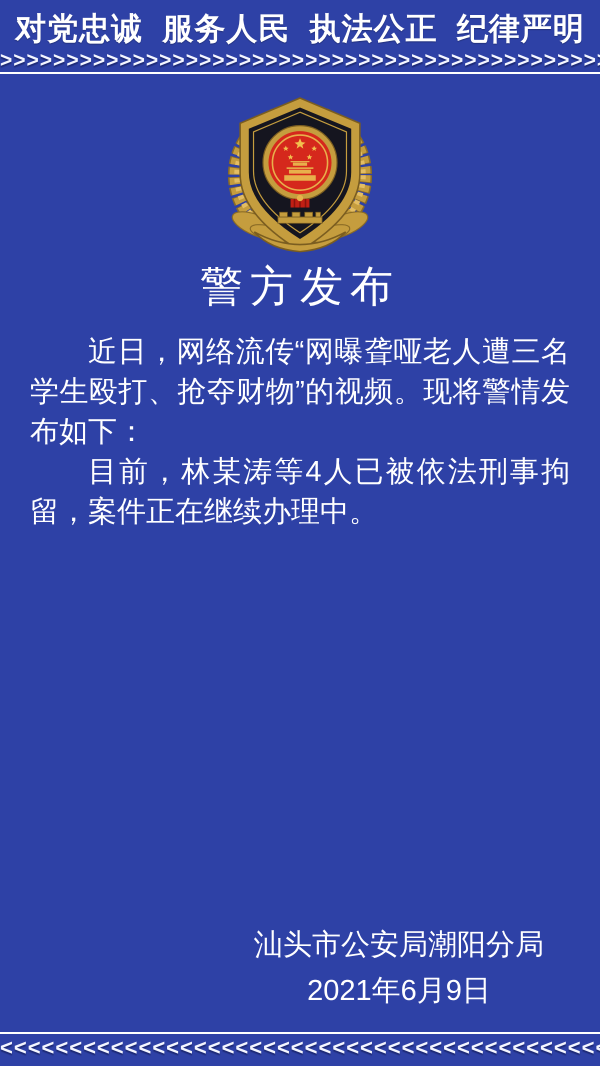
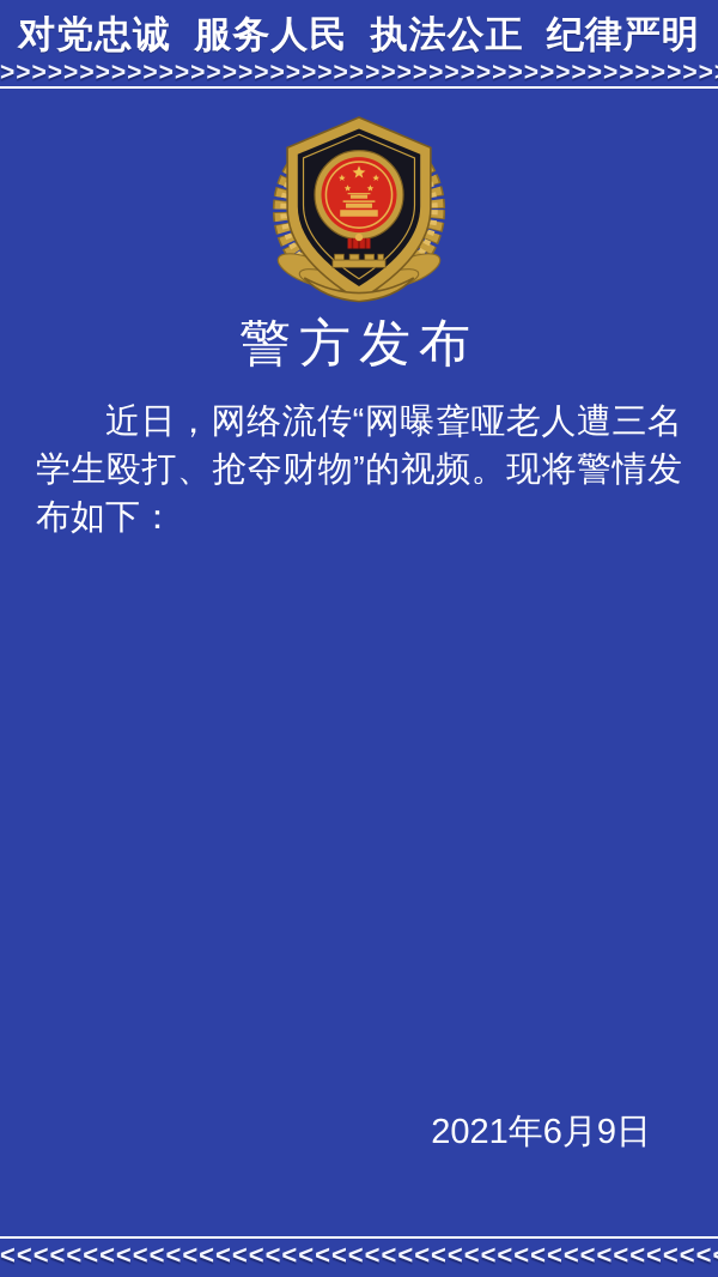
  对党忠诚 服务人民 执法公正 纪律严明
  >>>>>>>>>>>>>>>>>>>>>>>>>>>>>>>>>>>>>>>>>>>>>
  警方发布
  近日，网络流传“网曝聋哑老人遭三名学生殴打、抢夺财物”的视频。现将警情发布如下：
- 目前，林某涛等4人已被依法刑事拘留，案件正在继续办理中。
- 汕头市公安局潮阳分局
  2021年6月9日
  <<<<<<<<<<<<<<<<<<<<<<<<<<<<<<<<<<<<<<<<<<<
